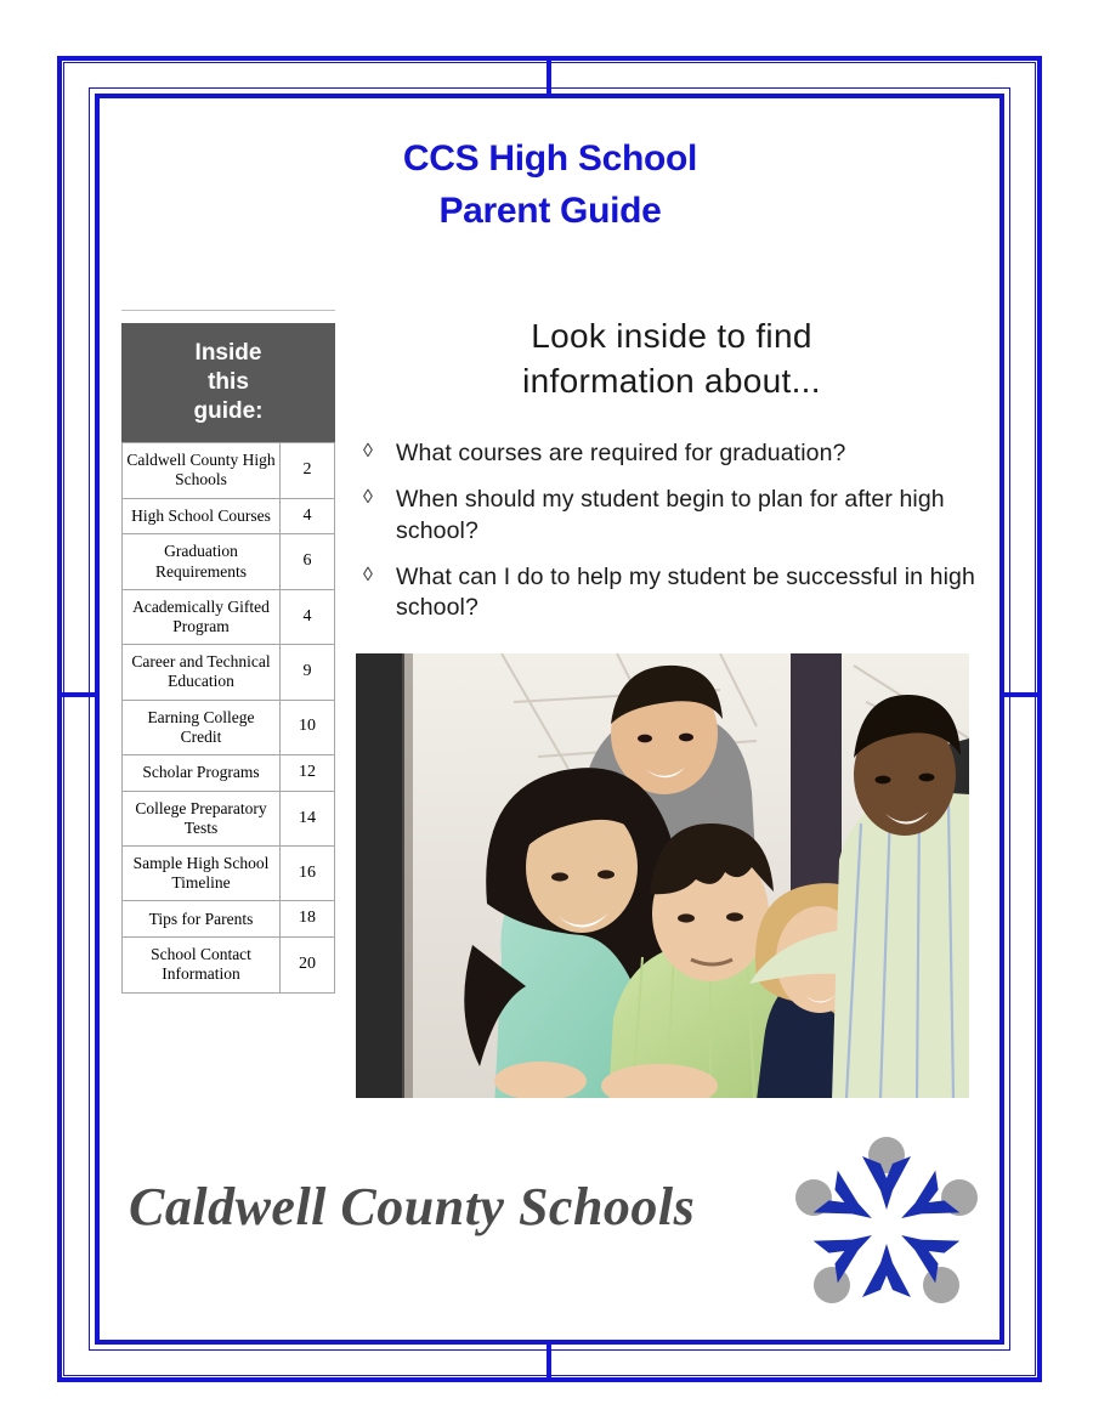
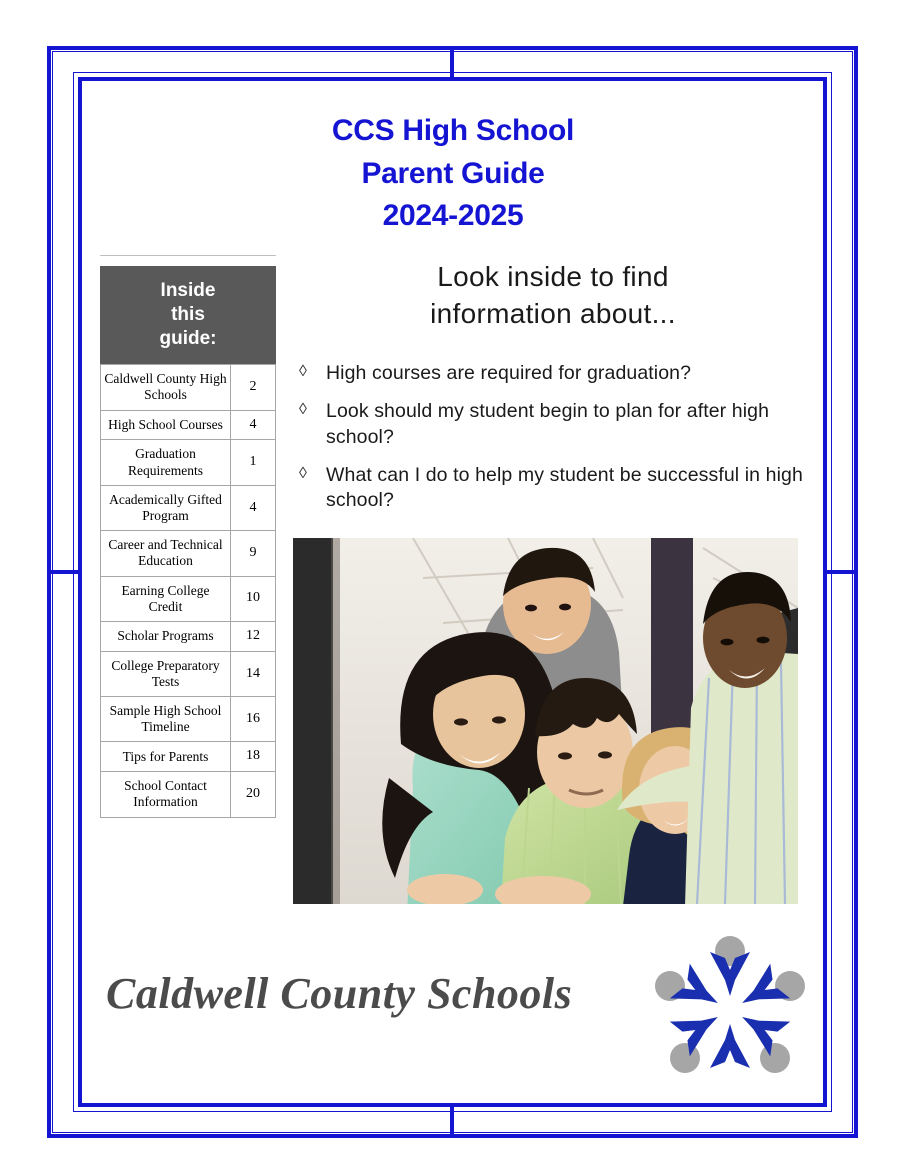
  CCS High School
  Parent Guide
+ 2024-2025
  Inside
  this
  guide:
  Caldwell County High Schools	2
  High School Courses	4
- Graduation Requirements	6
+ Graduation Requirements	1
  Academically Gifted Program	4
  Career and Technical Education	9
  Earning College Credit	10
  Scholar Programs	12
  College Preparatory Tests	14
  Sample High School Timeline	16
  Tips for Parents	18
  School Contact Information	20
  Look inside to find
  information about...
  ◊
- What courses are required for graduation?
+ High courses are required for graduation?
  ◊
- When should my student begin to plan for after high school?
+ Look should my student begin to plan for after high school?
  ◊
  What can I do to help my student be successful in high school?
  Caldwell County Schools
